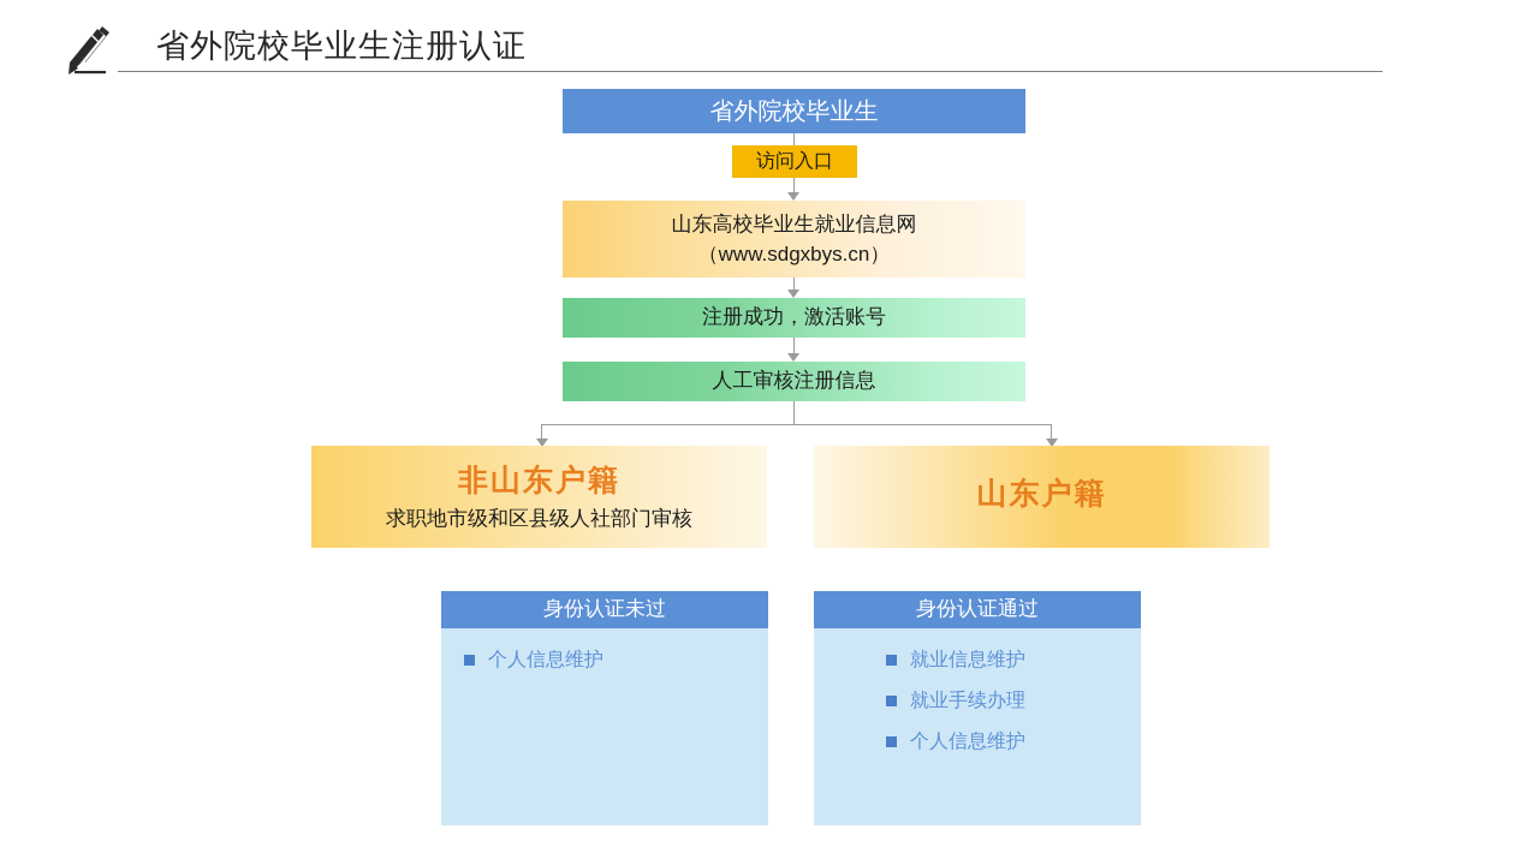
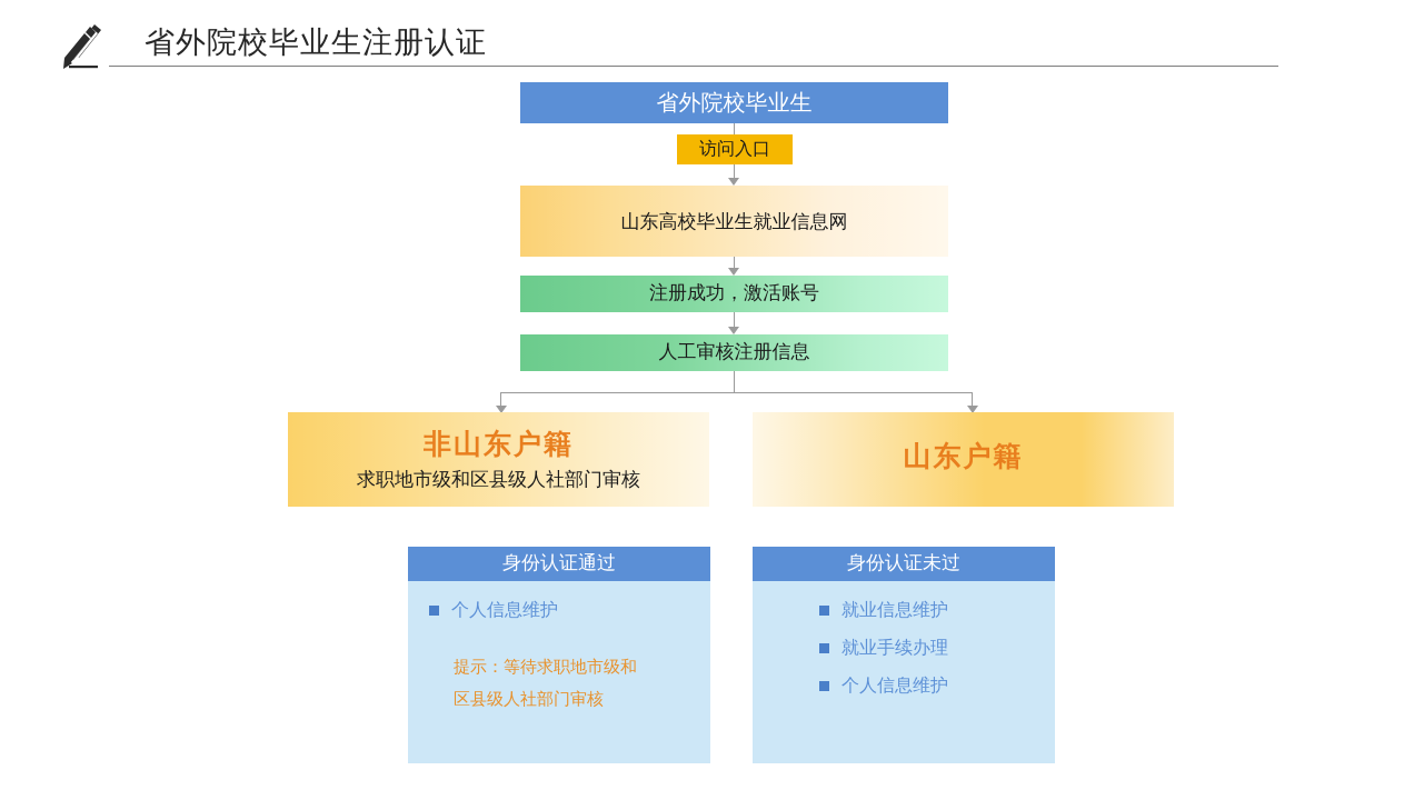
  省外院校毕业生注册认证
  省外院校毕业生
  访问入口
  山东高校毕业生就业信息网
- （www.sdgxbys.cn）
  注册成功，激活账号
  人工审核注册信息
  非山东户籍
  求职地市级和区县级人社部门审核
  山东户籍
- 身份认证未过
+ 身份认证通过
  个人信息维护
+ 提示：等待求职地市级和
+ 区县级人社部门审核
- 身份认证通过
+ 身份认证未过
  就业信息维护
  就业手续办理
  个人信息维护
